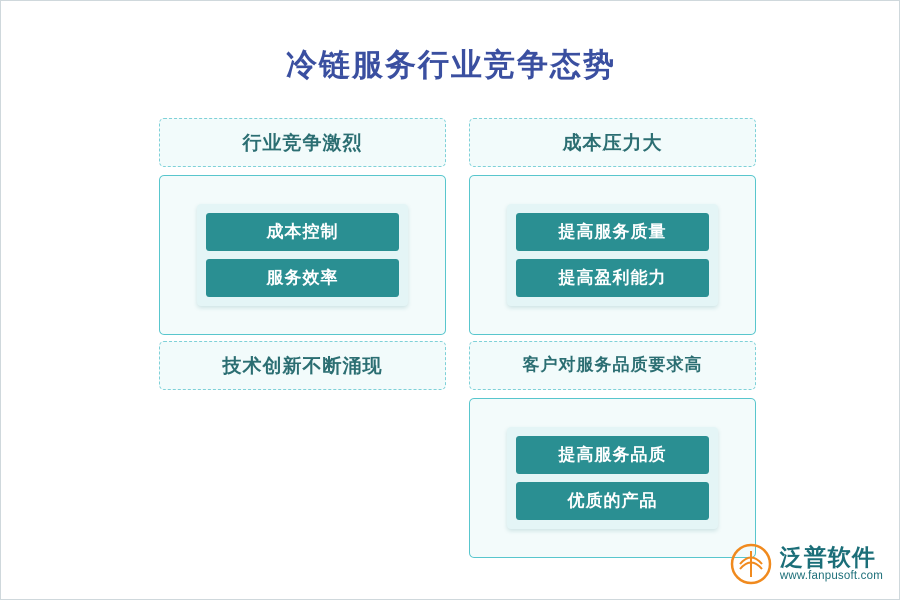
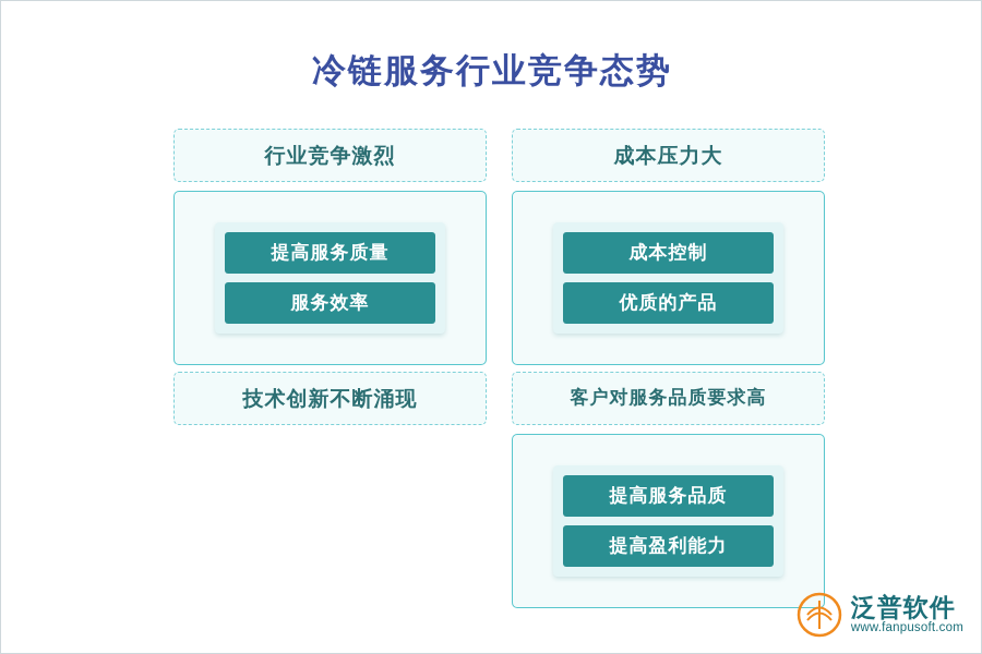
  冷链服务行业竞争态势
  行业竞争激烈
- 成本控制
+ 提高服务质量
  服务效率
  成本压力大
- 提高服务质量
+ 成本控制
- 提高盈利能力
+ 优质的产品
  技术创新不断涌现
  客户对服务品质要求高
  提高服务品质
- 优质的产品
+ 提高盈利能力
  泛普软件
  www.fanpusoft.com
